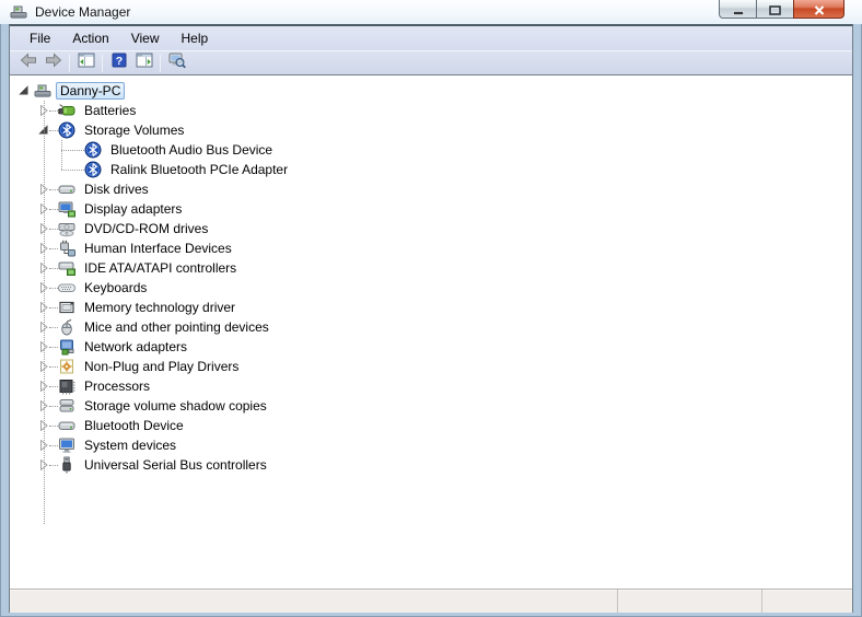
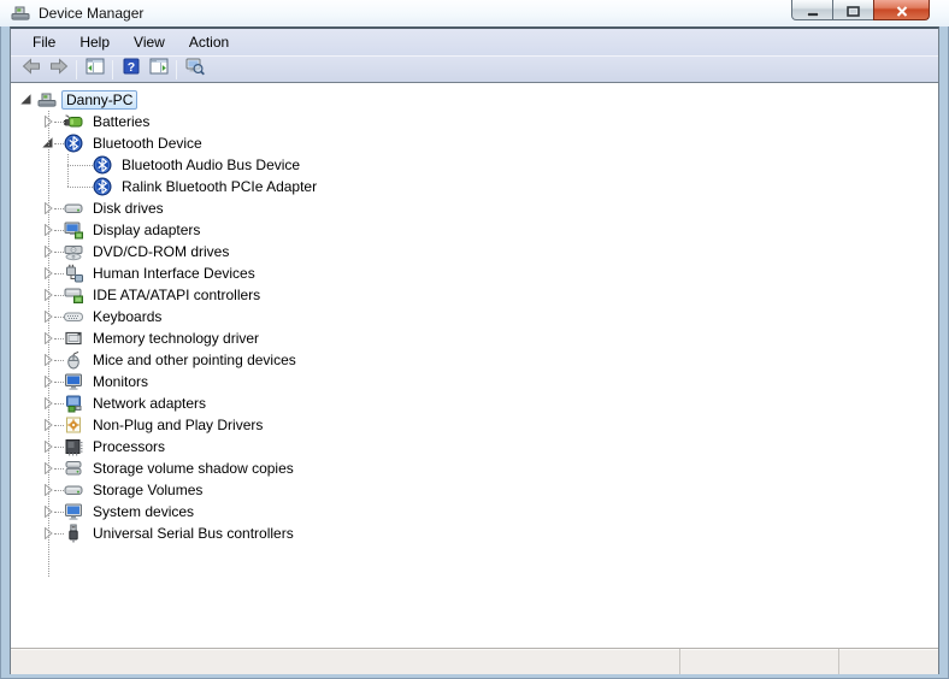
  Device Manager
  File
- Action
+ Help
  View
- Help
+ Action
  ?
  Danny-PC
  Batteries
- Storage Volumes
+ Bluetooth Device
  Bluetooth Audio Bus Device
  Ralink Bluetooth PCIe Adapter
  Disk drives
  Display adapters
  DVD/CD-ROM drives
  Human Interface Devices
  IDE ATA/ATAPI controllers
  Keyboards
  Memory technology driver
  Mice and other pointing devices
+ Monitors
  Network adapters
  Non-Plug and Play Drivers
  Processors
  Storage volume shadow copies
- Bluetooth Device
+ Storage Volumes
  System devices
  Universal Serial Bus controllers
